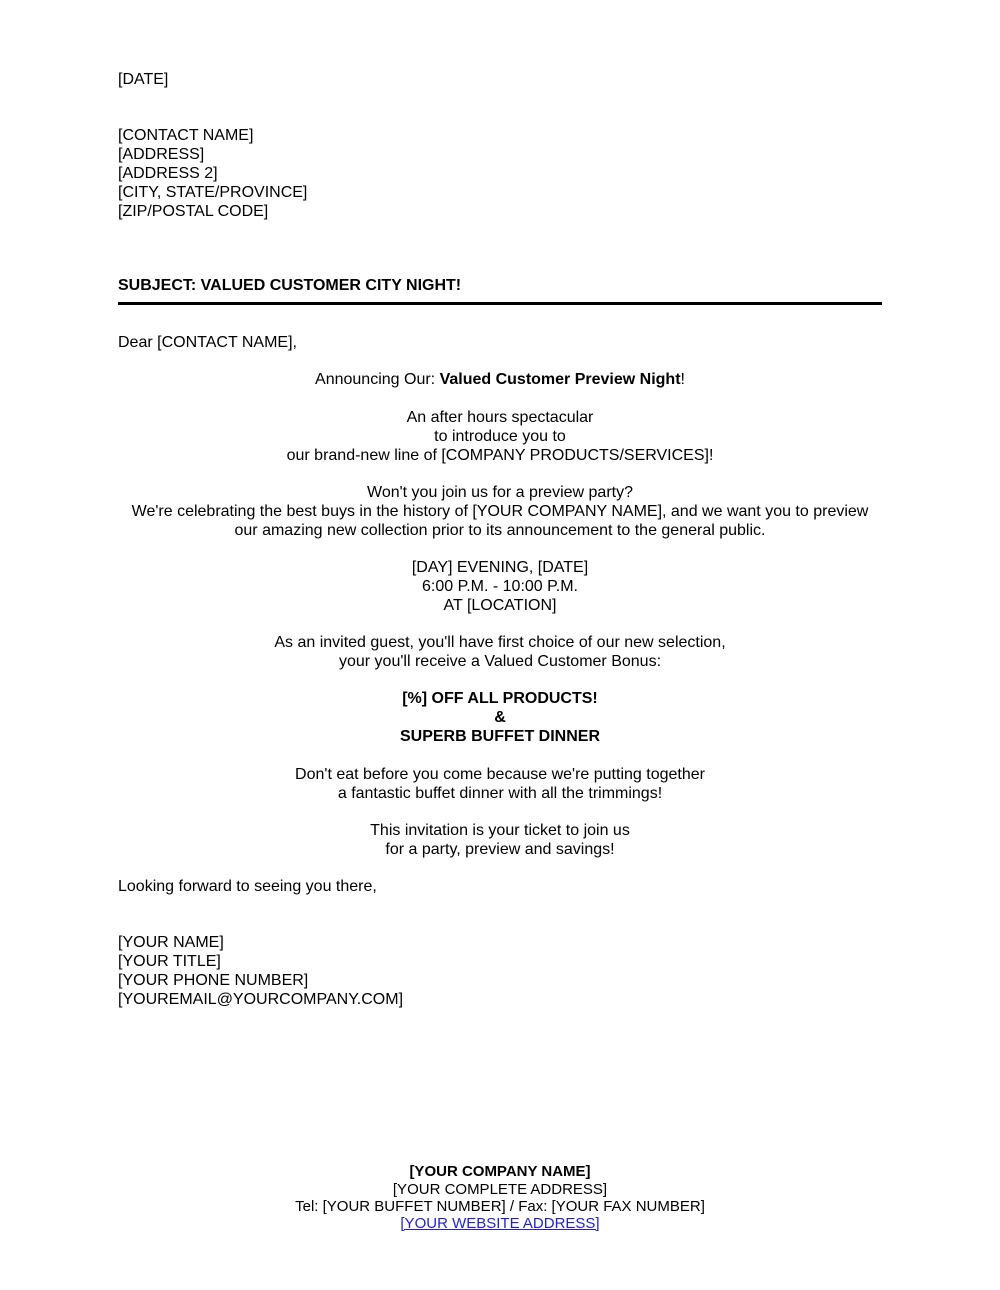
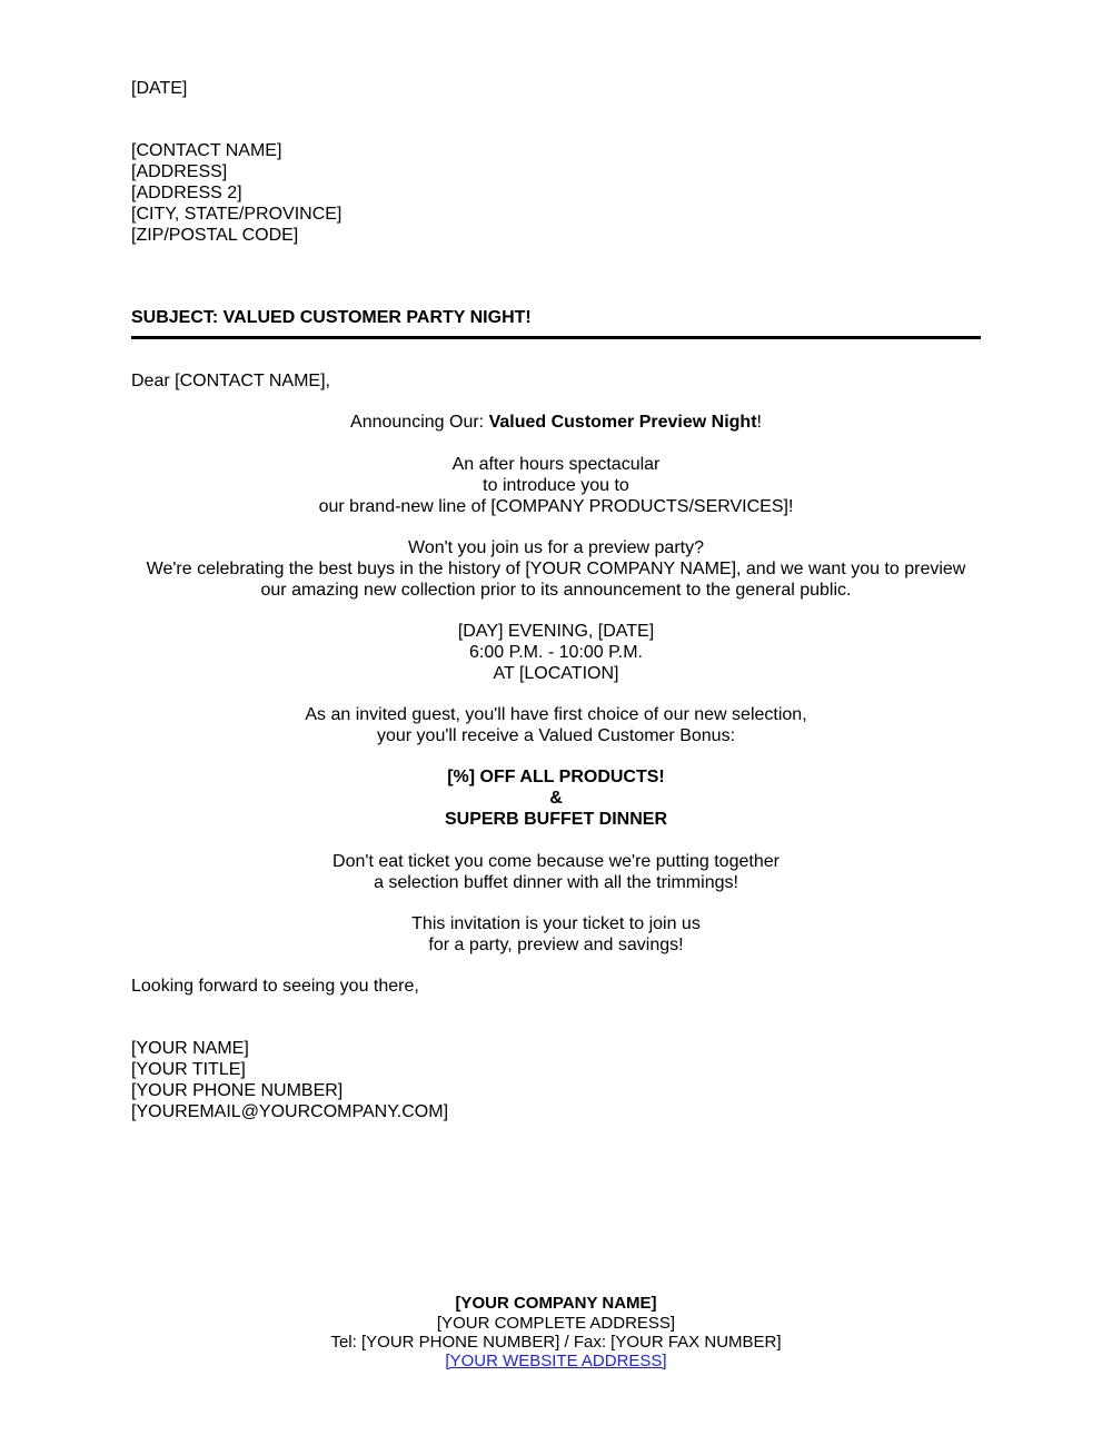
  [DATE]
  [CONTACT NAME]
  [ADDRESS]
  [ADDRESS 2]
  [CITY, STATE/PROVINCE]
  [ZIP/POSTAL CODE]
- SUBJECT: VALUED CUSTOMER CITY NIGHT!
+ SUBJECT: VALUED CUSTOMER PARTY NIGHT!
  Dear [CONTACT NAME],
  Announcing Our: Valued Customer Preview Night!
  An after hours spectacular
  to introduce you to
  our brand-new line of [COMPANY PRODUCTS/SERVICES]!
  Won't you join us for a preview party?
  We're celebrating the best buys in the history of [YOUR COMPANY NAME], and we want you to preview
  our amazing new collection prior to its announcement to the general public.
  [DAY] EVENING, [DATE]
  6:00 P.M. - 10:00 P.M.
  AT [LOCATION]
  As an invited guest, you'll have first choice of our new selection,
  your you'll receive a Valued Customer Bonus:
  [%] OFF ALL PRODUCTS!
  &
  SUPERB BUFFET DINNER
- Don't eat before you come because we're putting together
+ Don't eat ticket you come because we're putting together
- a fantastic buffet dinner with all the trimmings!
+ a selection buffet dinner with all the trimmings!
  This invitation is your ticket to join us
  for a party, preview and savings!
  Looking forward to seeing you there,
  [YOUR NAME]
  [YOUR TITLE]
  [YOUR PHONE NUMBER]
  [YOUREMAIL@YOURCOMPANY.COM]
  [YOUR COMPANY NAME]
  [YOUR COMPLETE ADDRESS]
- Tel: [YOUR BUFFET NUMBER] / Fax: [YOUR FAX NUMBER]
+ Tel: [YOUR PHONE NUMBER] / Fax: [YOUR FAX NUMBER]
  [YOUR WEBSITE ADDRESS]
